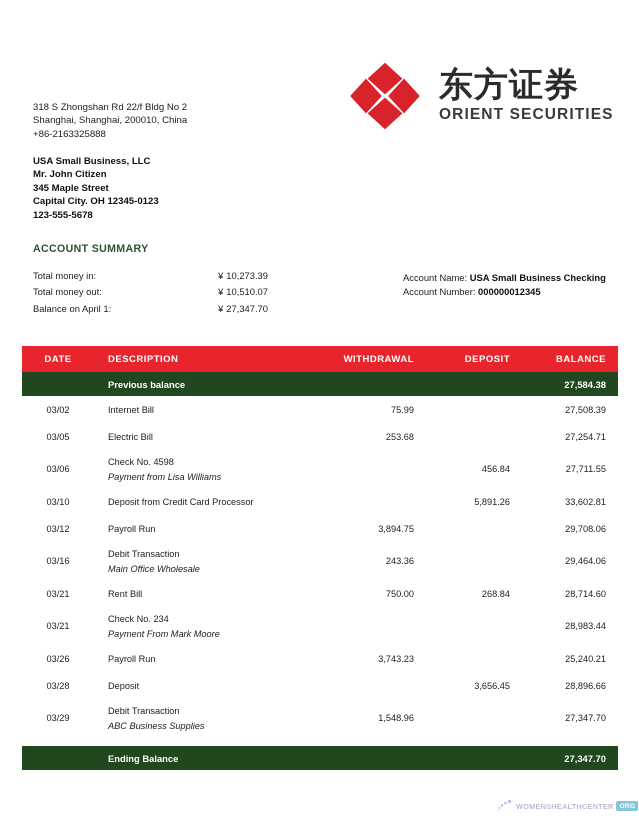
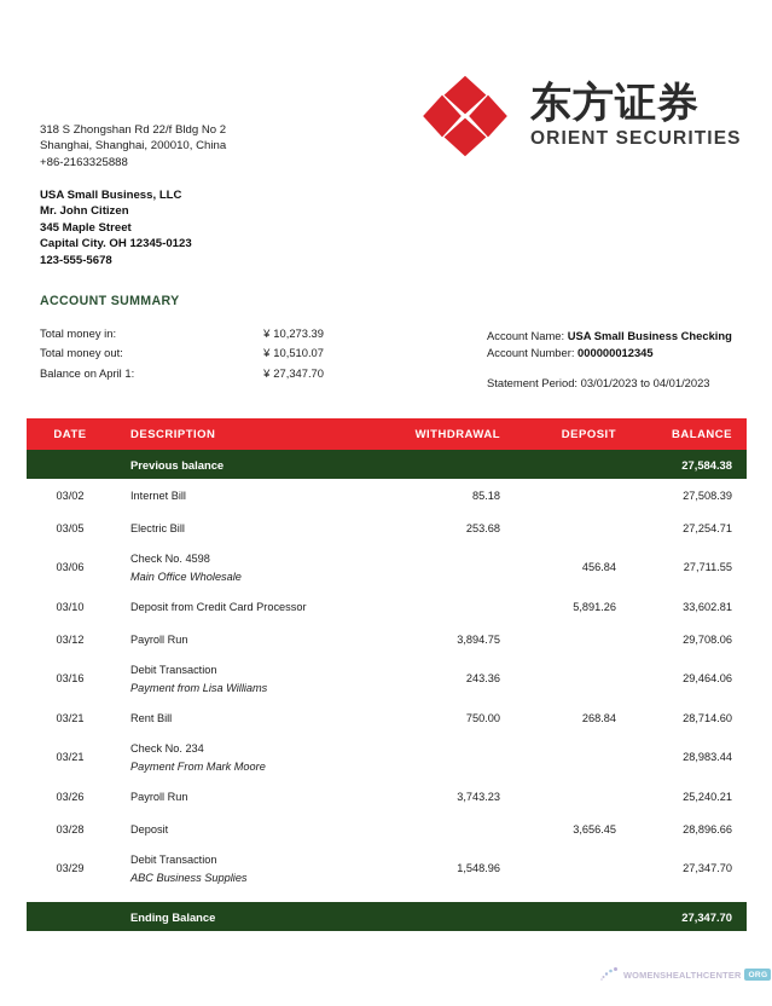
  东方证券
  ORIENT SECURITIES
  318 S Zhongshan Rd 22/f Bldg No 2
  Shanghai, Shanghai, 200010, China
  +86-2163325888
  USA Small Business, LLC
  Mr. John Citizen
  345 Maple Street
  Capital City. OH 12345-0123
  123-555-5678
  ACCOUNT SUMMARY
  Total money in:	¥ 10,273.39
  Total money out:	¥ 10,510.07
  Balance on April 1:	¥ 27,347.70
  Account Name: USA Small Business Checking
  Account Number: 000000012345
+ Statement Period: 03/01/2023 to 04/01/2023
  DATE	DESCRIPTION	WITHDRAWAL	DEPOSIT	BALANCE
  	Previous balance			27,584.38
- 03/02	Internet Bill	75.99		27,508.39
+ 03/02	Internet Bill	85.18		27,508.39
  03/05	Electric Bill	253.68		27,254.71
- 03/06	Check No. 4598 Payment from Lisa Williams		456.84	27,711.55
+ 03/06	Check No. 4598 Main Office Wholesale		456.84	27,711.55
  03/10	Deposit from Credit Card Processor		5,891.26	33,602.81
  03/12	Payroll Run	3,894.75		29,708.06
- 03/16	Debit Transaction Main Office Wholesale	243.36		29,464.06
+ 03/16	Debit Transaction Payment from Lisa Williams	243.36		29,464.06
  03/21	Rent Bill	750.00	268.84	28,714.60
  03/21	Check No. 234 Payment From Mark Moore			28,983.44
  03/26	Payroll Run	3,743.23		25,240.21
  03/28	Deposit		3,656.45	28,896.66
  03/29	Debit Transaction ABC Business Supplies	1,548.96		27,347.70
  	Ending Balance			27,347.70
  WOMENSHEALTHCENTER
